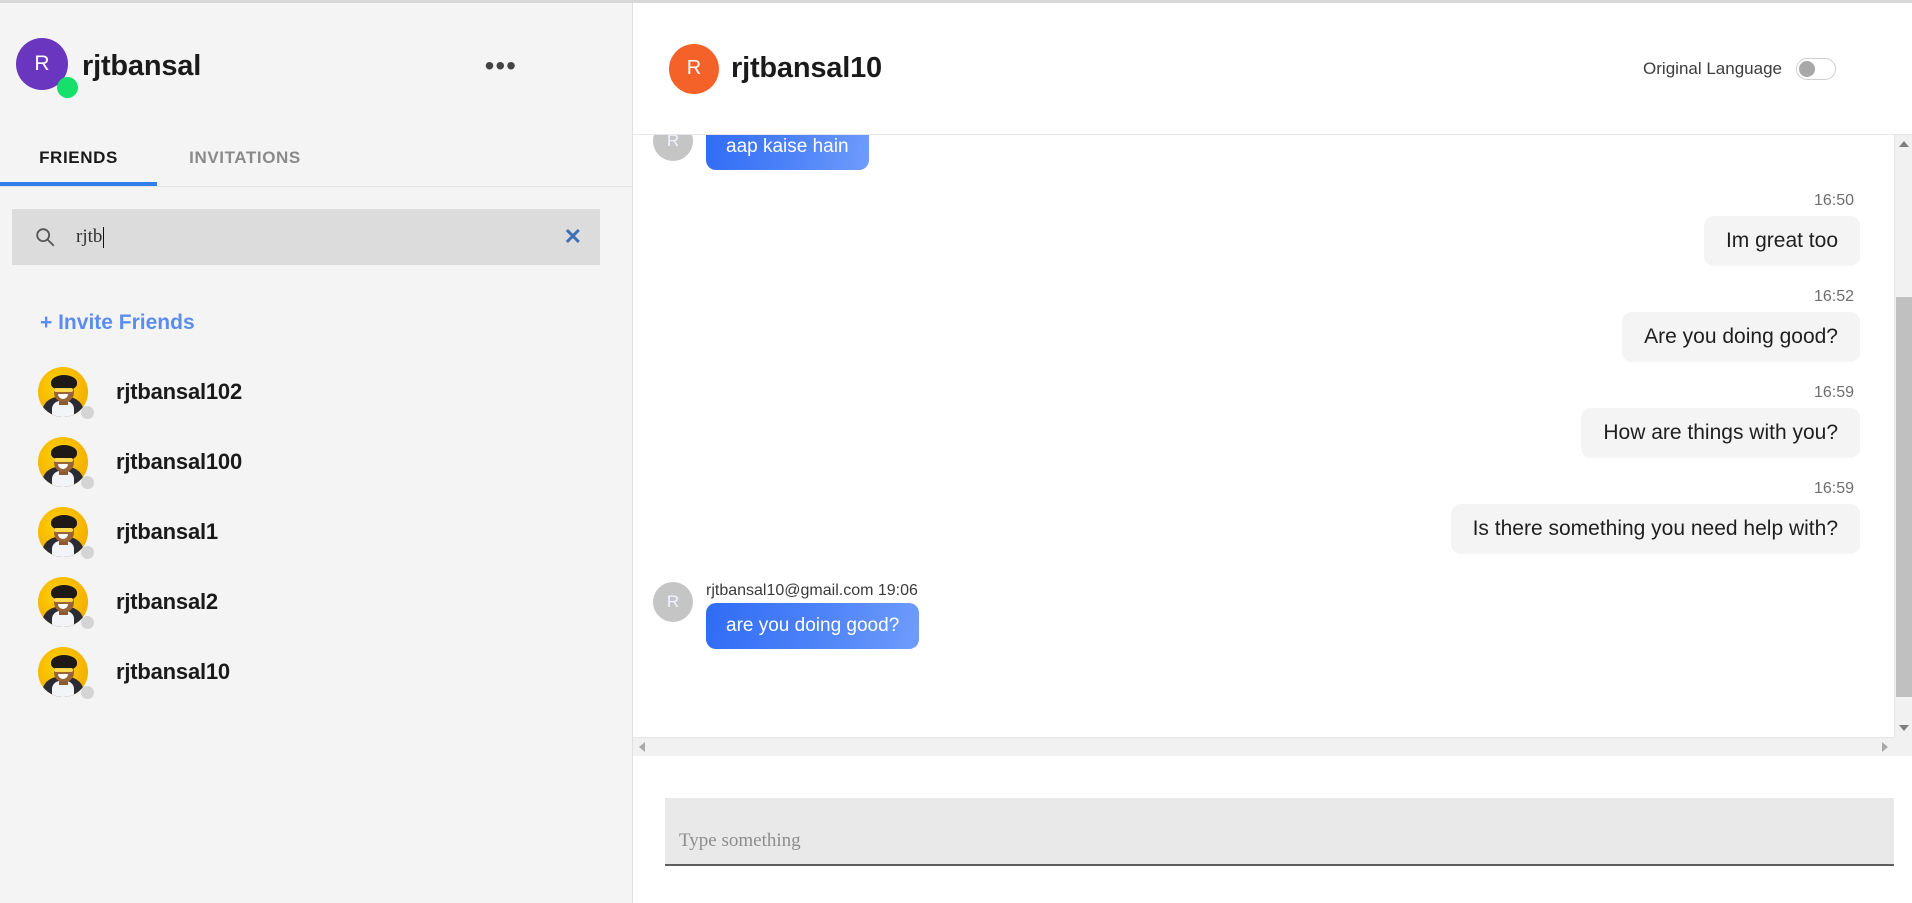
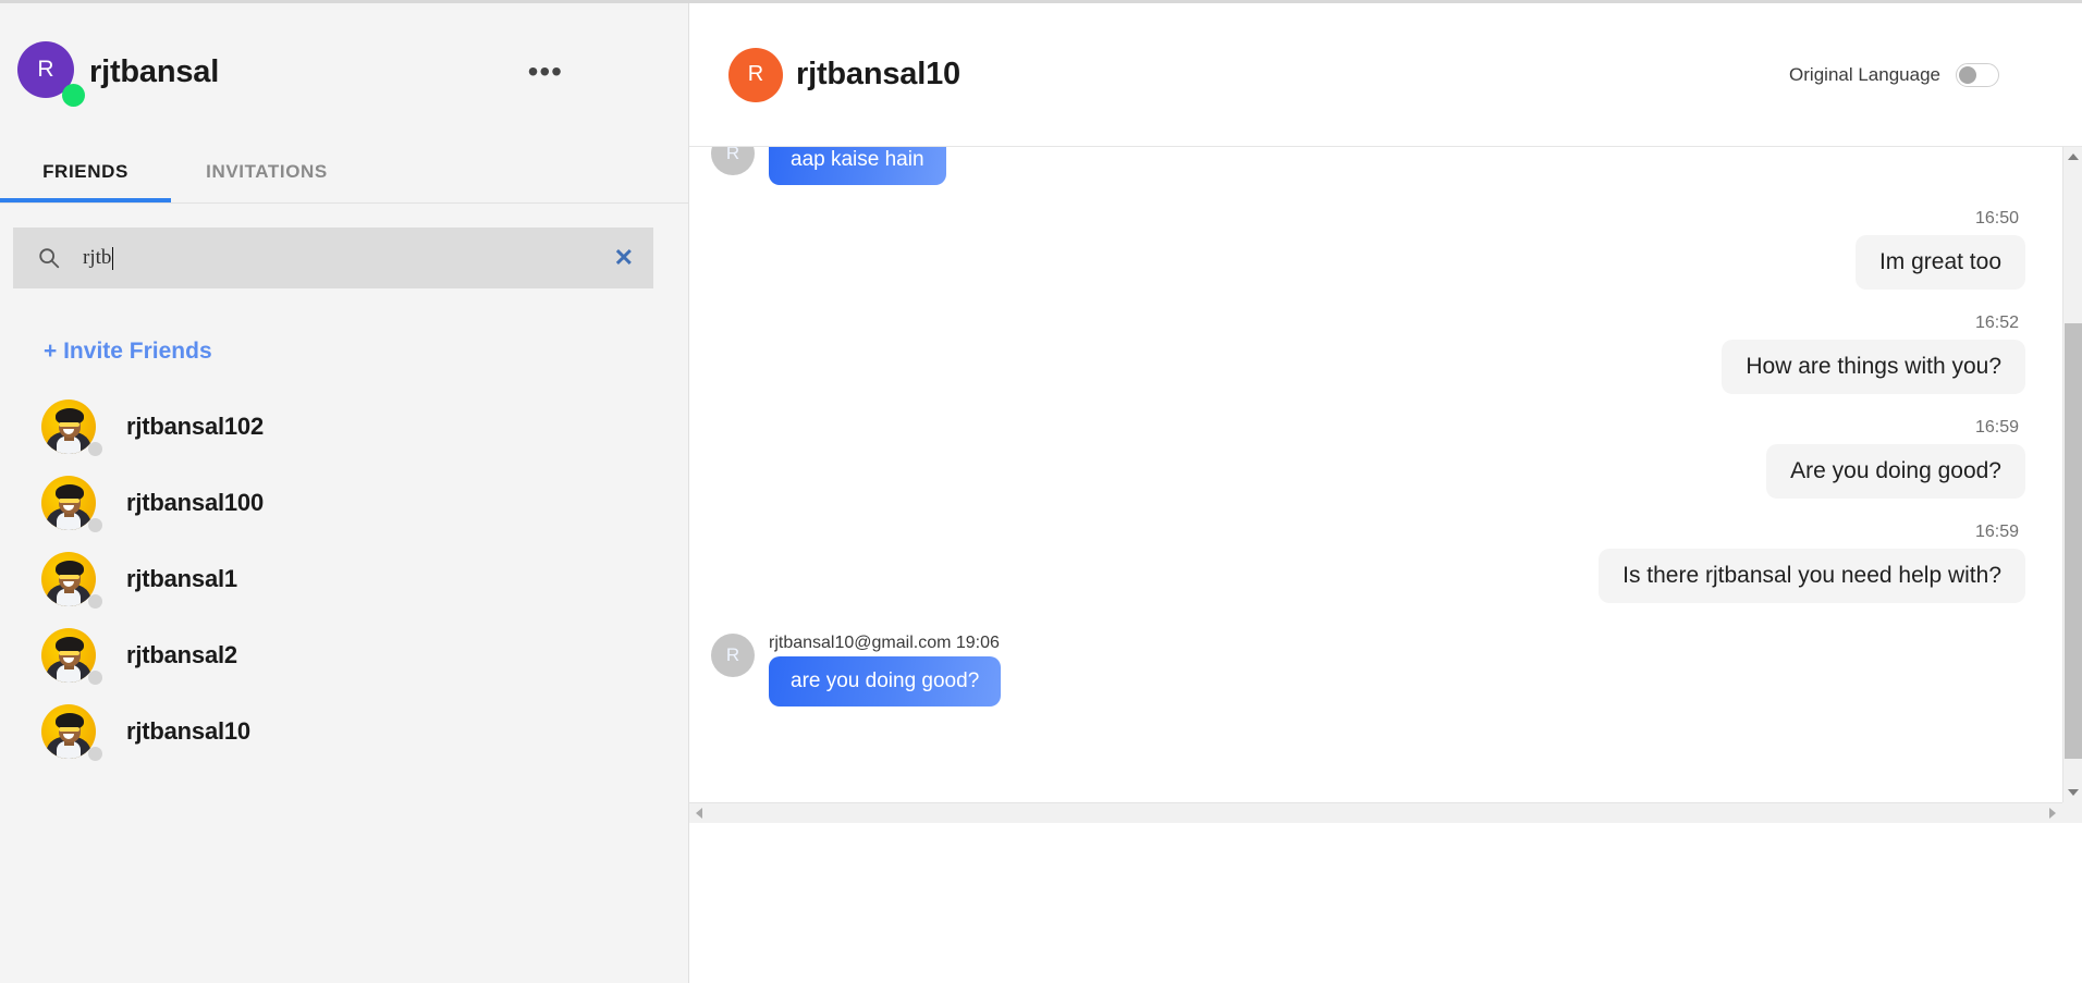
  R
  rjtbansal
  •••
  FRIENDS
  INVITATIONS
  rjtb
  ✕
  + Invite Friends
  rjtbansal102
  rjtbansal100
  rjtbansal1
  rjtbansal2
  rjtbansal10
  R
  rjtbansal10
  Original Language
  R
  aap kaise hain
  16:50
  Im great too
  16:52
- Are you doing good?
+ How are things with you?
  16:59
- How are things with you?
+ Are you doing good?
  16:59
- Is there something you need help with?
+ Is there rjtbansal you need help with?
  R
  rjtbansal10@gmail.com 19:06
  are you doing good?
- Type something
